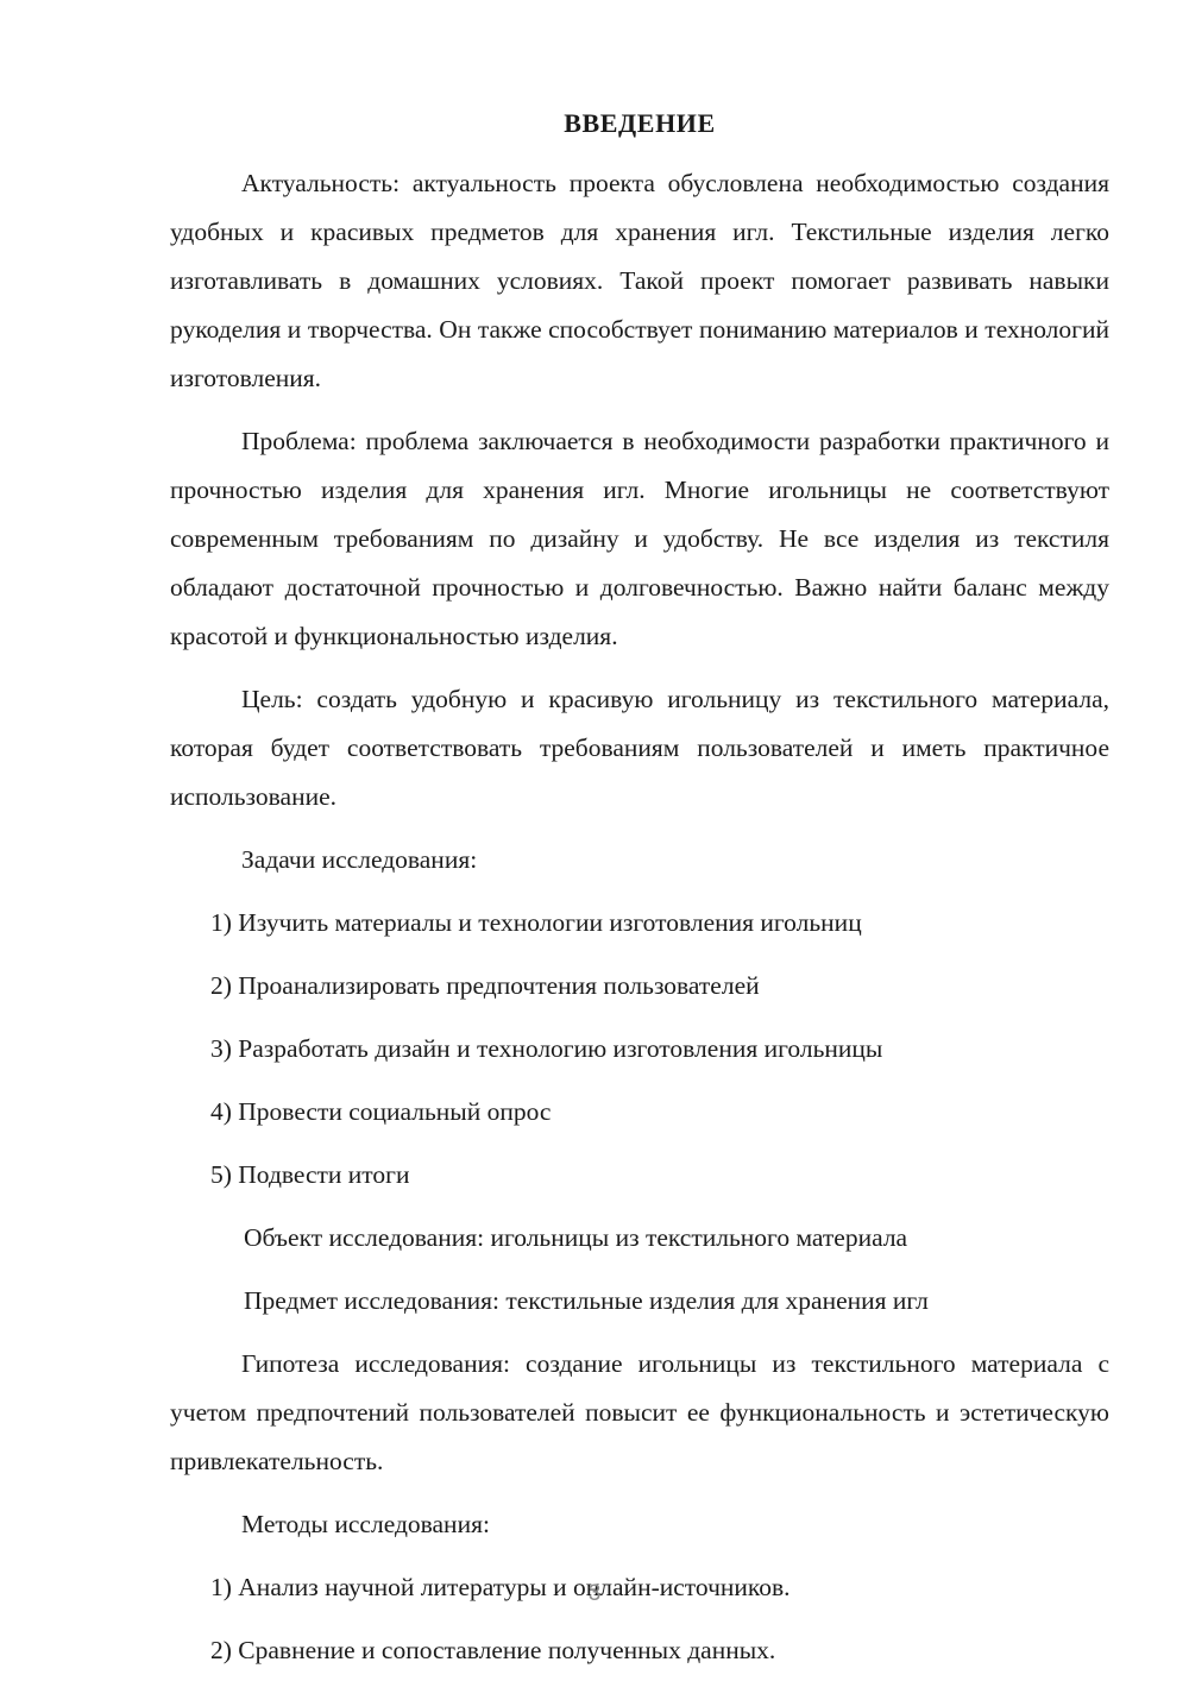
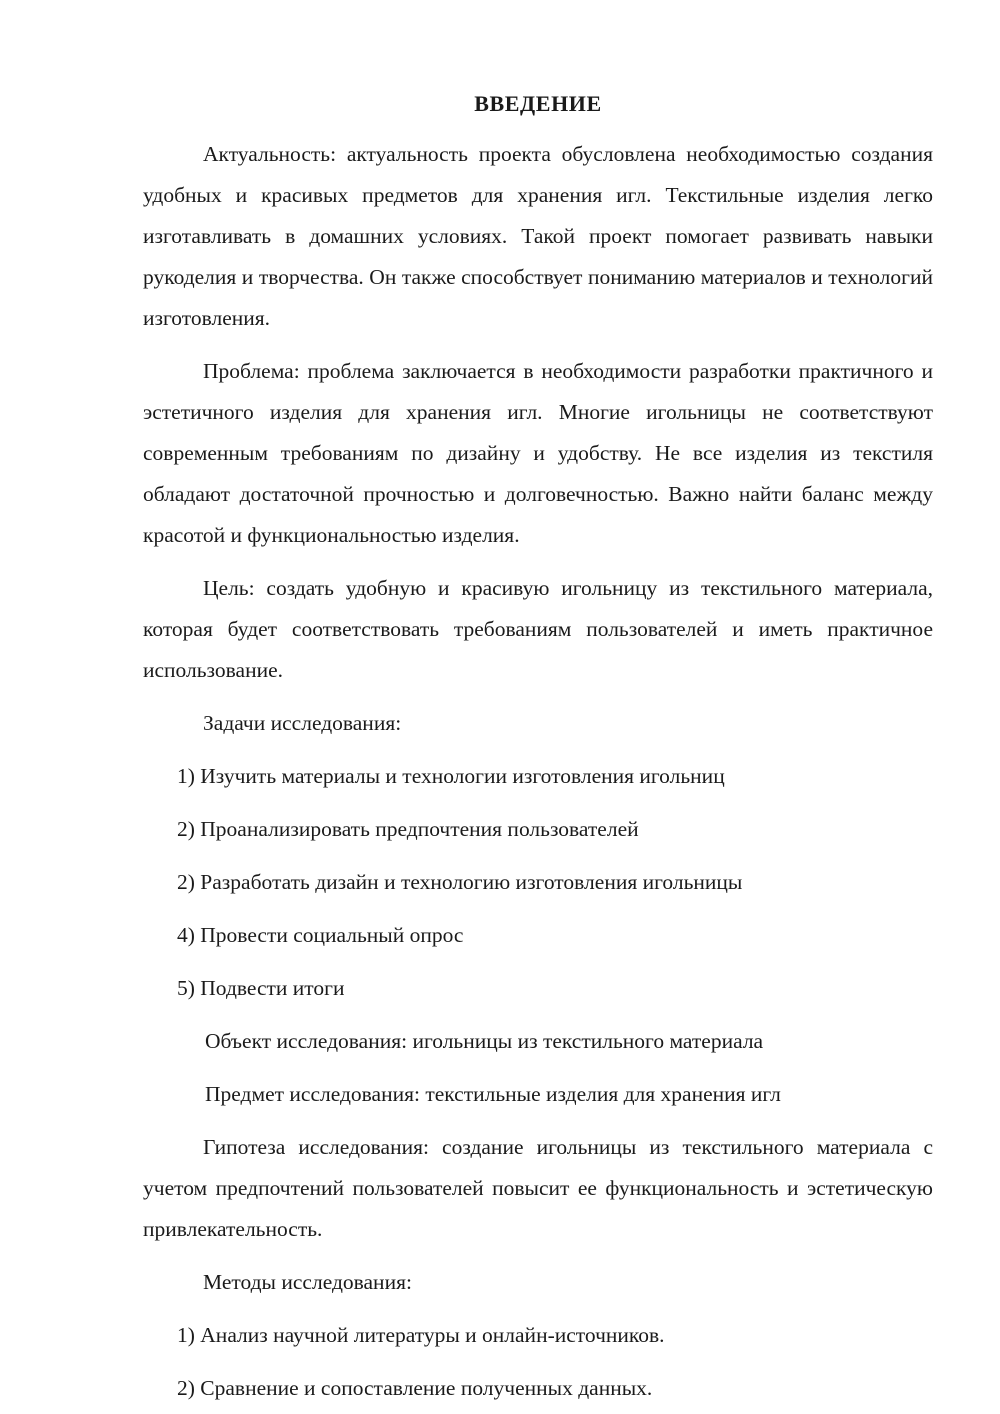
  ВВЕДЕНИЕ
  Актуальность: актуальность проекта обусловлена необходимостью создания удобных и красивых предметов для хранения игл. Текстильные изделия легко изготавливать в домашних условиях. Такой проект помогает развивать навыки рукоделия и творчества. Он также способствует пониманию материалов и технологий изготовления.
- Проблема: проблема заключается в необходимости разработки практичного и прочностью изделия для хранения игл. Многие игольницы не соответствуют современным требованиям по дизайну и удобству. Не все изделия из текстиля обладают достаточной прочностью и долговечностью. Важно найти баланс между красотой и функциональностью изделия.
+ Проблема: проблема заключается в необходимости разработки практичного и эстетичного изделия для хранения игл. Многие игольницы не соответствуют современным требованиям по дизайну и удобству. Не все изделия из текстиля обладают достаточной прочностью и долговечностью. Важно найти баланс между красотой и функциональностью изделия.
  Цель: создать удобную и красивую игольницу из текстильного материала, которая будет соответствовать требованиям пользователей и иметь практичное использование.
  Задачи исследования:
  1) Изучить материалы и технологии изготовления игольниц
  2) Проанализировать предпочтения пользователей
- 3) Разработать дизайн и технологию изготовления игольницы
+ 2) Разработать дизайн и технологию изготовления игольницы
  4) Провести социальный опрос
  5) Подвести итоги
  Объект исследования: игольницы из текстильного материала
  Предмет исследования: текстильные изделия для хранения игл
  Гипотеза исследования: создание игольницы из текстильного материала с учетом предпочтений пользователей повысит ее функциональность и эстетическую привлекательность.
  Методы исследования:
  1) Анализ научной литературы и онлайн-источников.
  2) Сравнение и сопоставление полученных данных.
- 3
